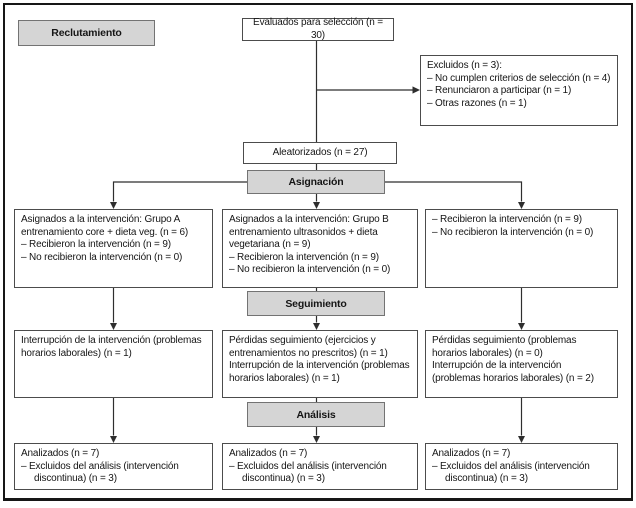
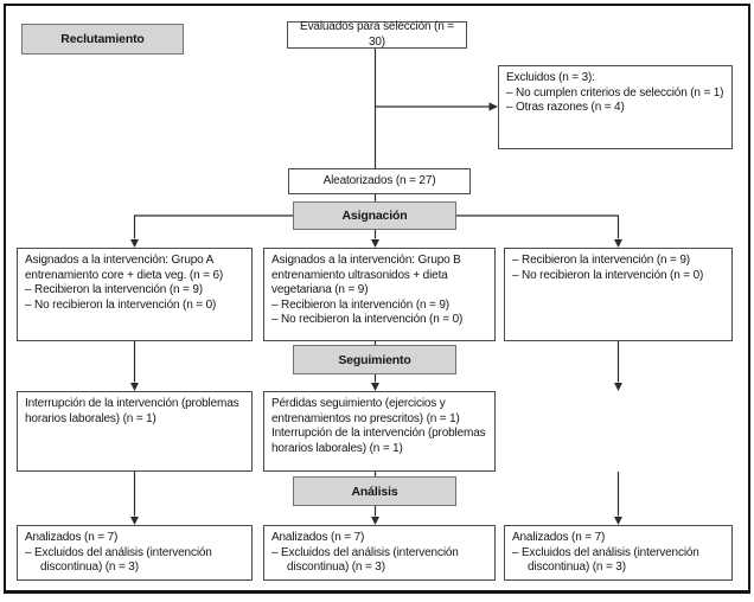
  Reclutamiento
  Evaluados para selección (n = 30)
  Excluidos (n = 3):
- – No cumplen criterios de selección (n = 4)
+ – No cumplen criterios de selección (n = 1)
- – Renunciaron a participar (n = 1)
- – Otras razones (n = 1)
+ – Otras razones (n = 4)
  Aleatorizados (n = 27)
  Asignación
  Asignados a la intervención: Grupo A entrenamiento core + dieta veg. (n = 6)
  – Recibieron la intervención (n = 9)
  – No recibieron la intervención (n = 0)
  Asignados a la intervención: Grupo B entrenamiento ultrasonidos + dieta vegetariana (n = 9)
  – Recibieron la intervención (n = 9)
  – No recibieron la intervención (n = 0)
  – Recibieron la intervención (n = 9)
  – No recibieron la intervención (n = 0)
  Seguimiento
  Interrupción de la intervención (problemas horarios laborales) (n = 1)
  Pérdidas seguimiento (ejercicios y entrenamientos no prescritos) (n = 1)
  Interrupción de la intervención (problemas horarios laborales) (n = 1)
- Pérdidas seguimiento (problemas horarios laborales) (n = 0)
- Interrupción de la intervención (problemas horarios laborales) (n = 2)
  Análisis
  Analizados (n = 7)
  – Excluidos del análisis (intervención discontinua) (n = 3)
  Analizados (n = 7)
  – Excluidos del análisis (intervención discontinua) (n = 3)
  Analizados (n = 7)
  – Excluidos del análisis (intervención discontinua) (n = 3)
